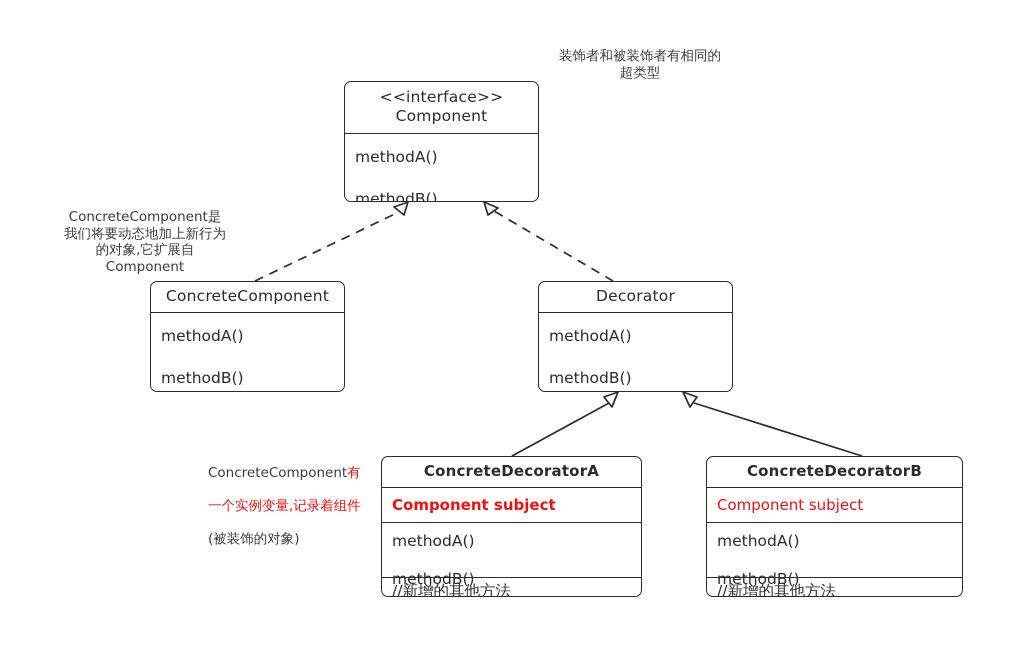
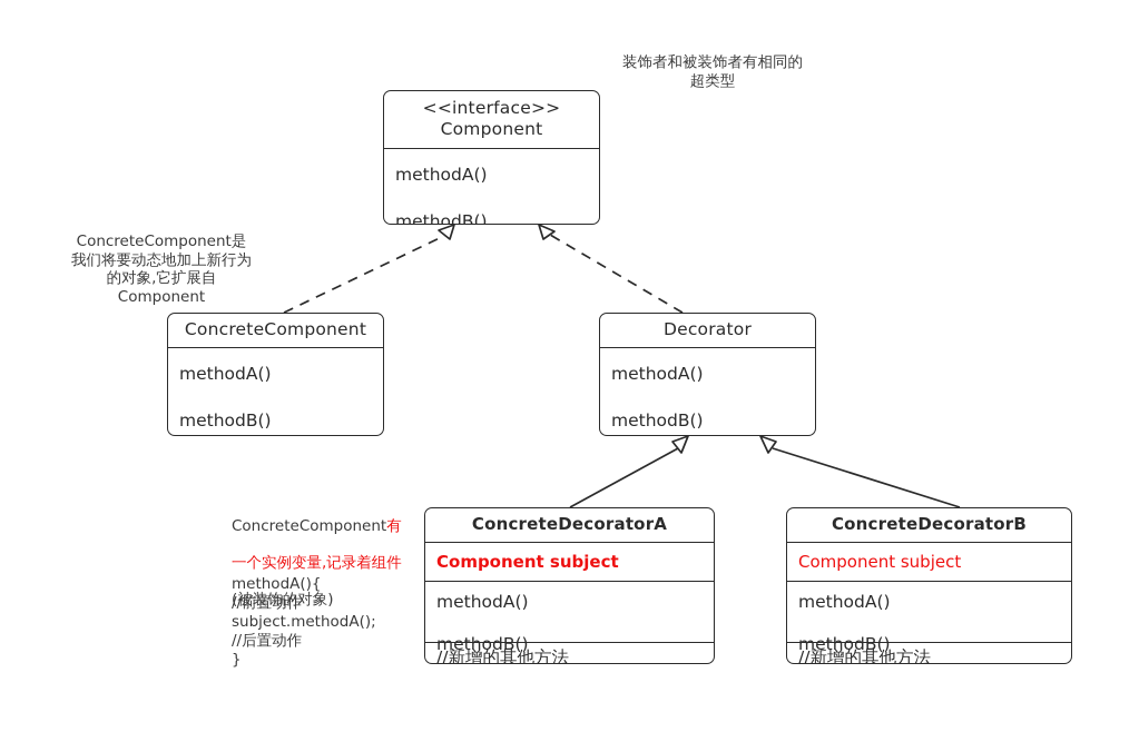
  <<interface>>
  Component
  methodA()
  methodB()
  ConcreteComponent
  methodA()
  methodB()
  Decorator
  methodA()
  methodB()
  ConcreteDecoratorA
  Component subject
  methodA()
  methodB()
  //新增的其他方法
  ConcreteDecoratorB
  Component subject
  methodA()
  methodB()
  //新增的其他方法
  装饰者和被装饰者有相同的
  超类型
  ConcreteComponent是
  我们将要动态地加上新行为
  的对象,它扩展自
  Component
  ConcreteComponent有
  一个实例变量,记录着组件
  (被装饰的对象)
+ methodA(){
+ //前置动作
+ subject.methodA();
+ //后置动作
+ }
